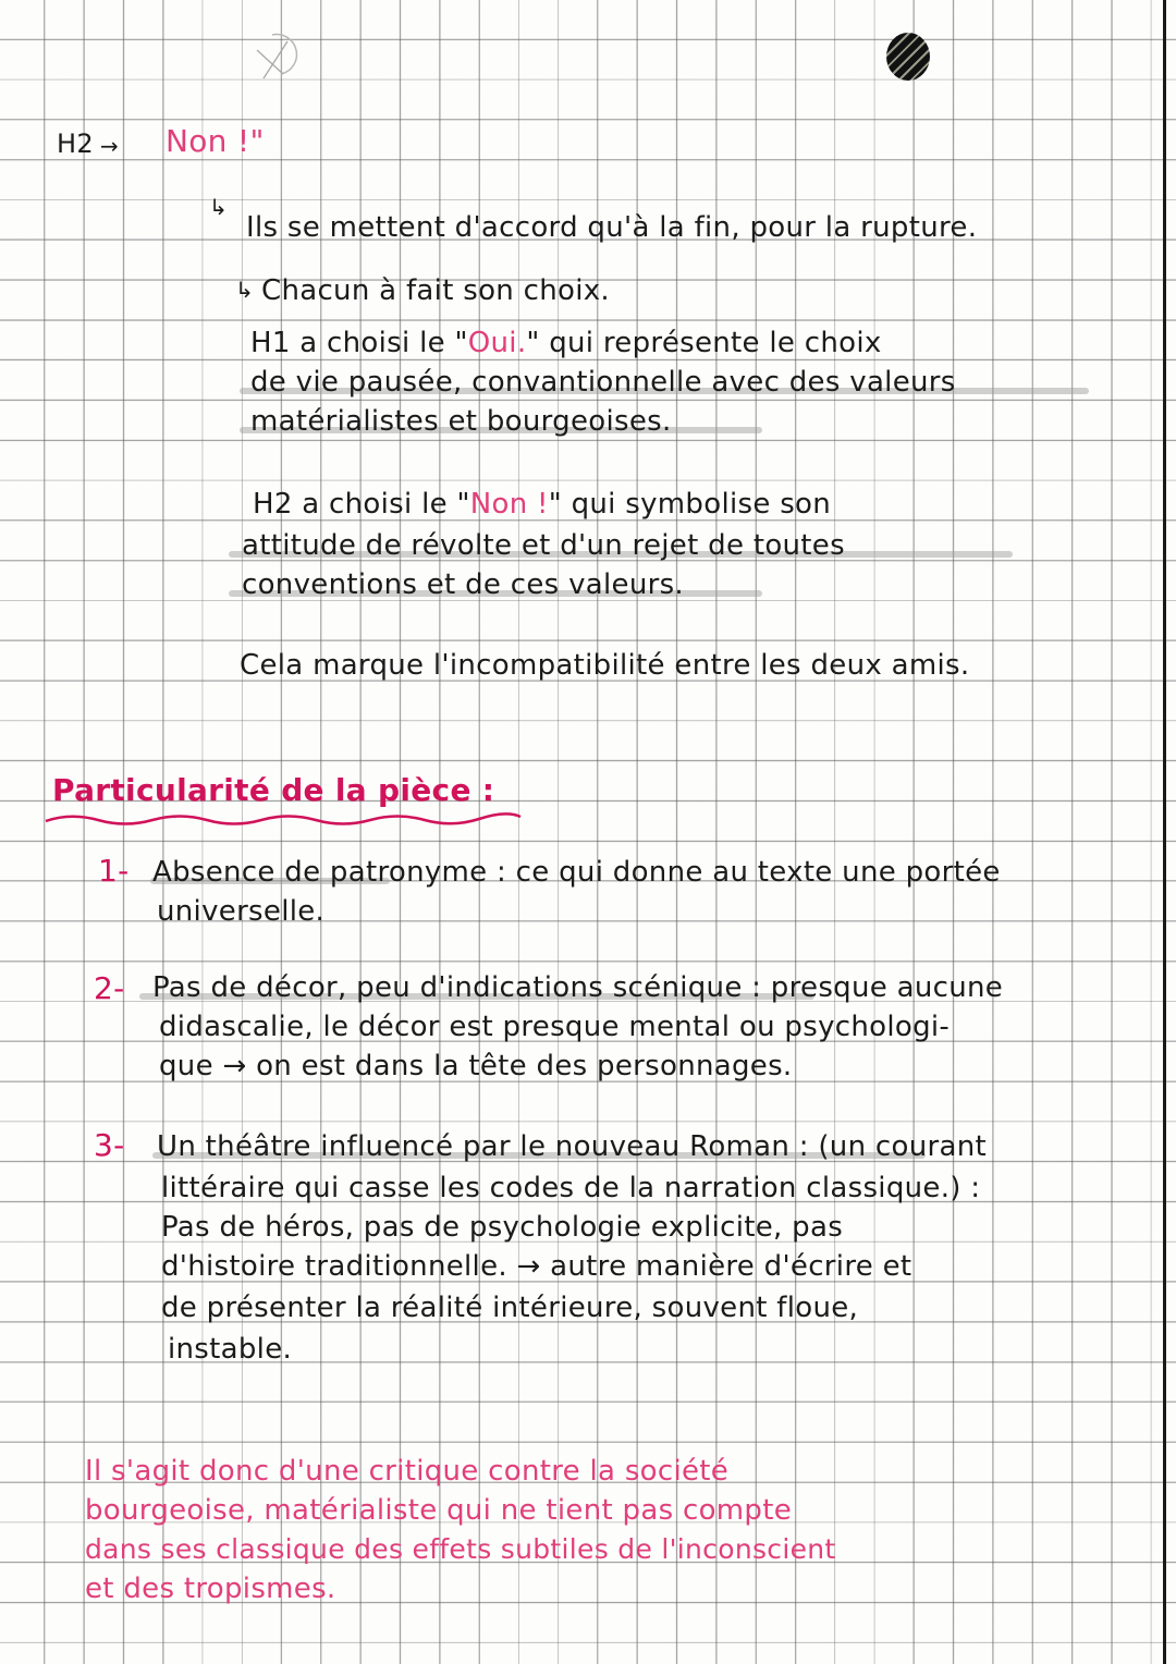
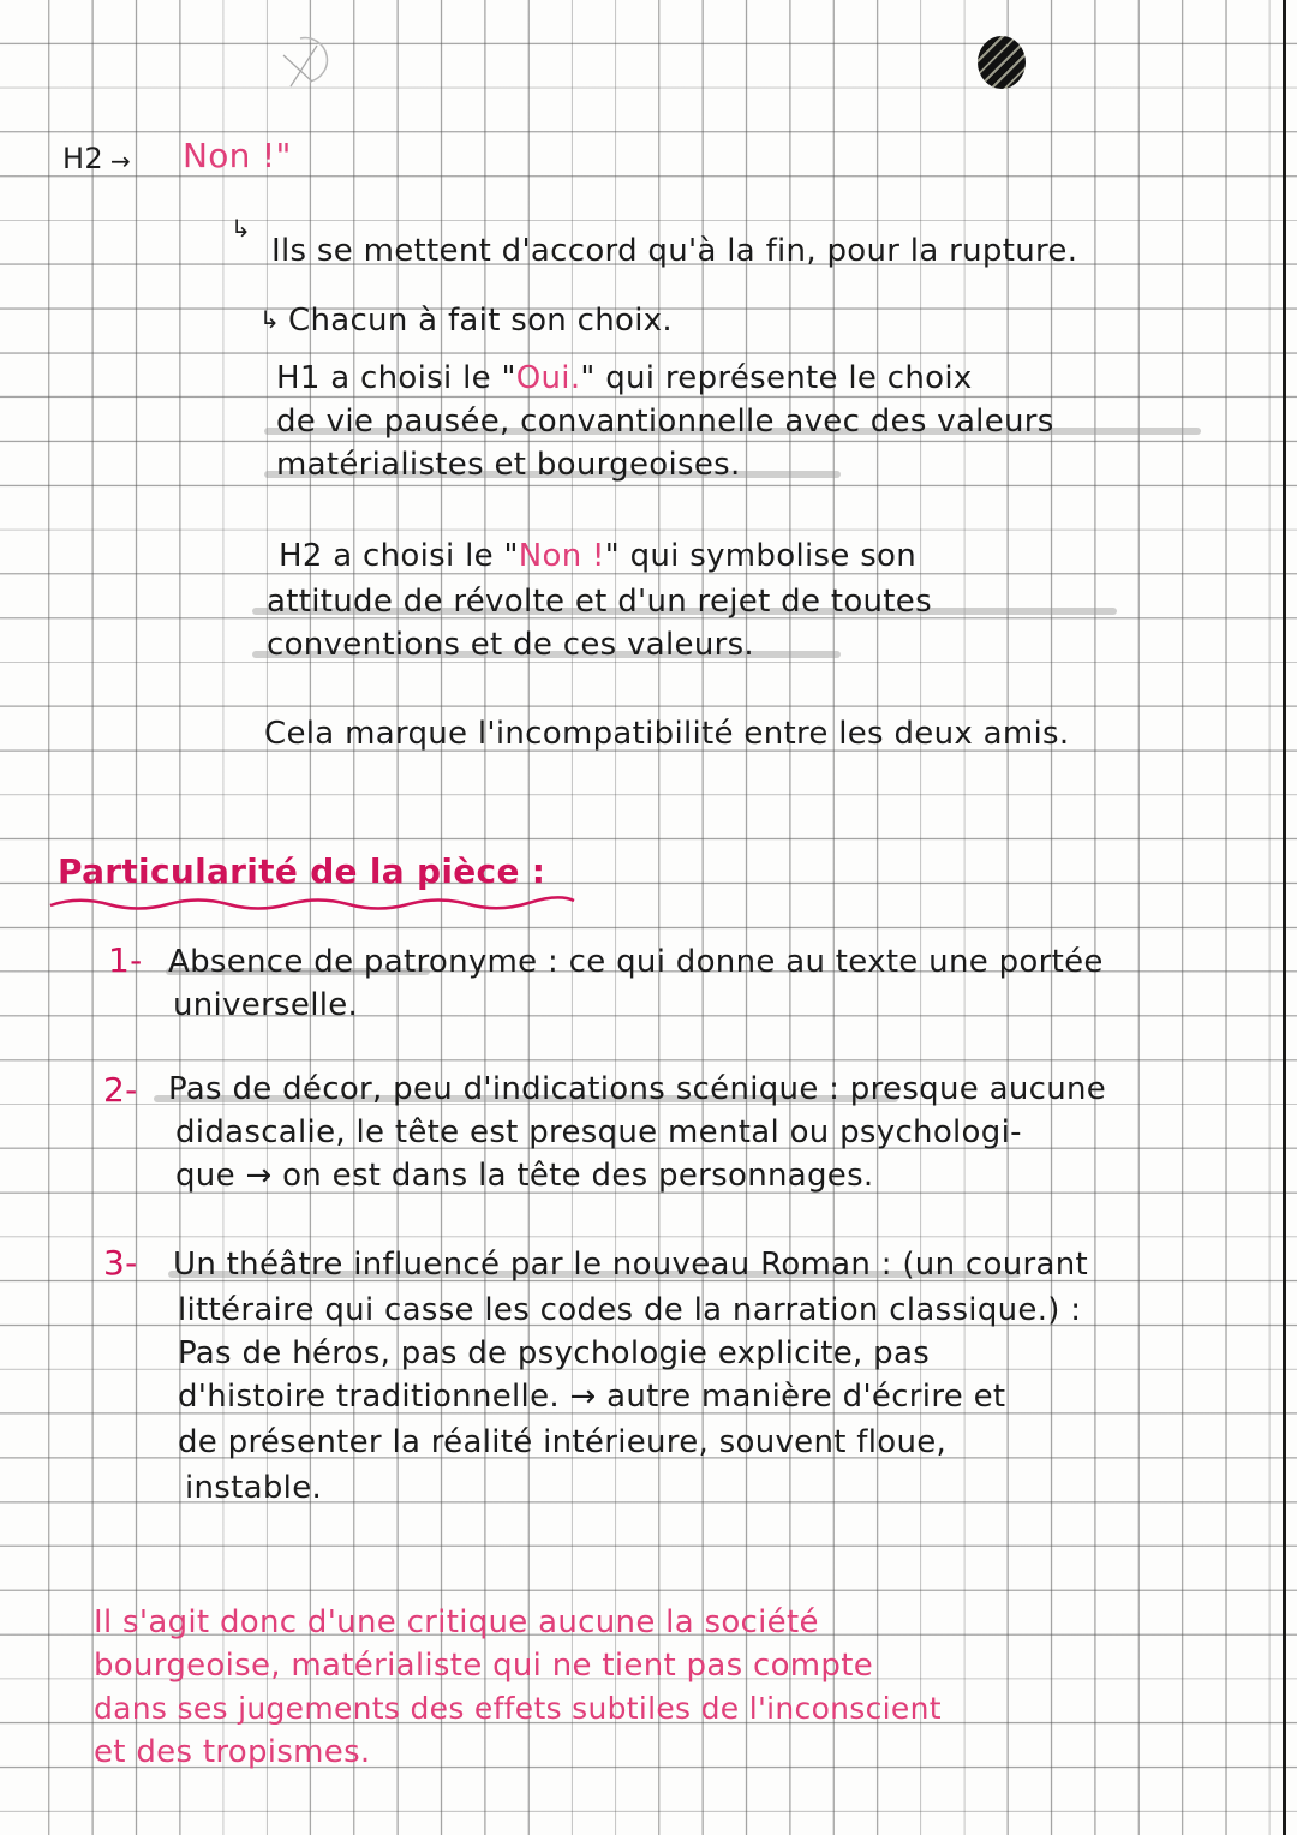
  H2
  →
  Non !"
  ↳
  Ils se mettent d'accord qu'à la fin, pour la rupture.
  ↳
  Chacun à fait son choix.
  H1 a choisi le "Oui." qui représente le choix
  de vie pausée, convantionnelle avec des valeurs
  matérialistes et bourgeoises.
  H2 a choisi le "Non !" qui symbolise son
  attitude de révolte et d'un rejet de toutes
  conventions et de ces valeurs.
  Cela marque l'incompatibilité entre les deux amis.
  Particularité de la pièce :
  1-
  Absence de patronyme : ce qui donne au texte une portée
  universelle.
  2-
  Pas de décor, peu d'indications scénique : presque aucune
- didascalie, le décor est presque mental ou psychologi-
+ didascalie, le tête est presque mental ou psychologi-
  que → on est dans la tête des personnages.
  3-
  Un théâtre influencé par le nouveau Roman : (un courant
  littéraire qui casse les codes de la narration classique.) :
  Pas de héros, pas de psychologie explicite, pas
  d'histoire traditionnelle. → autre manière d'écrire et
  de présenter la réalité intérieure, souvent floue,
  instable.
- Il s'agit donc d'une critique contre la société
+ Il s'agit donc d'une critique aucune la société
  bourgeoise, matérialiste qui ne tient pas compte
- dans ses classique des effets subtiles de l'inconscient
+ dans ses jugements des effets subtiles de l'inconscient
  et des tropismes.
